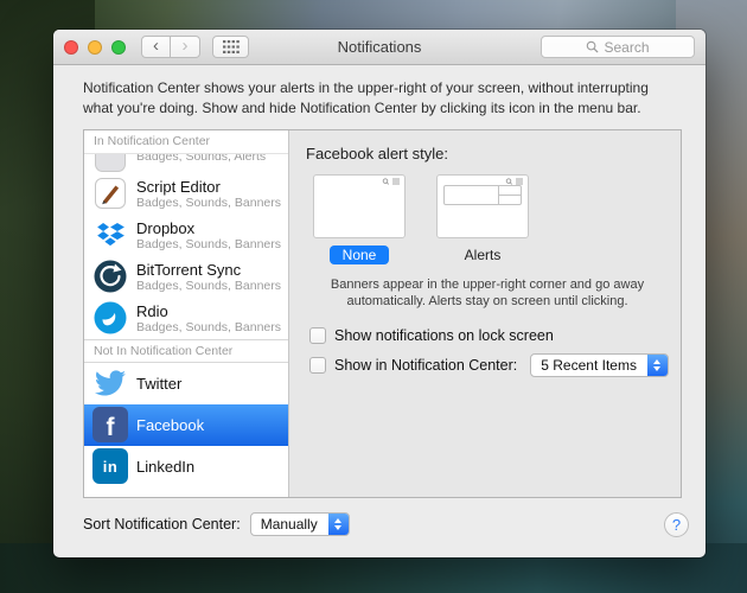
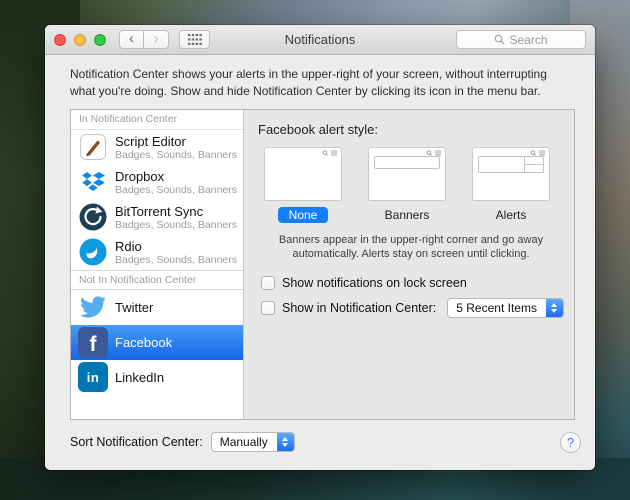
  ‹
  ›
  Notifications
  Search
  Notification Center shows your alerts in the upper-right of your screen, without interrupting what you're doing. Show and hide Notification Center by clicking its icon in the menu bar.
  In Notification Center
- Badges, Sounds, Alerts
  Script Editor
  Badges, Sounds, Banners
  Dropbox
  Badges, Sounds, Banners
  BitTorrent Sync
  Badges, Sounds, Banners
  Rdio
  Badges, Sounds, Banners
  Not In Notification Center
  Twitter
  f
  Facebook
  in
  LinkedIn
  Facebook alert style:
  None
+ Banners
  Alerts
  Banners appear in the upper-right corner and go away automatically. Alerts stay on screen until clicking.
  Show notifications on lock screen
  Show in Notification Center:
  5 Recent Items
  Sort Notification Center:
  Manually
  ?
